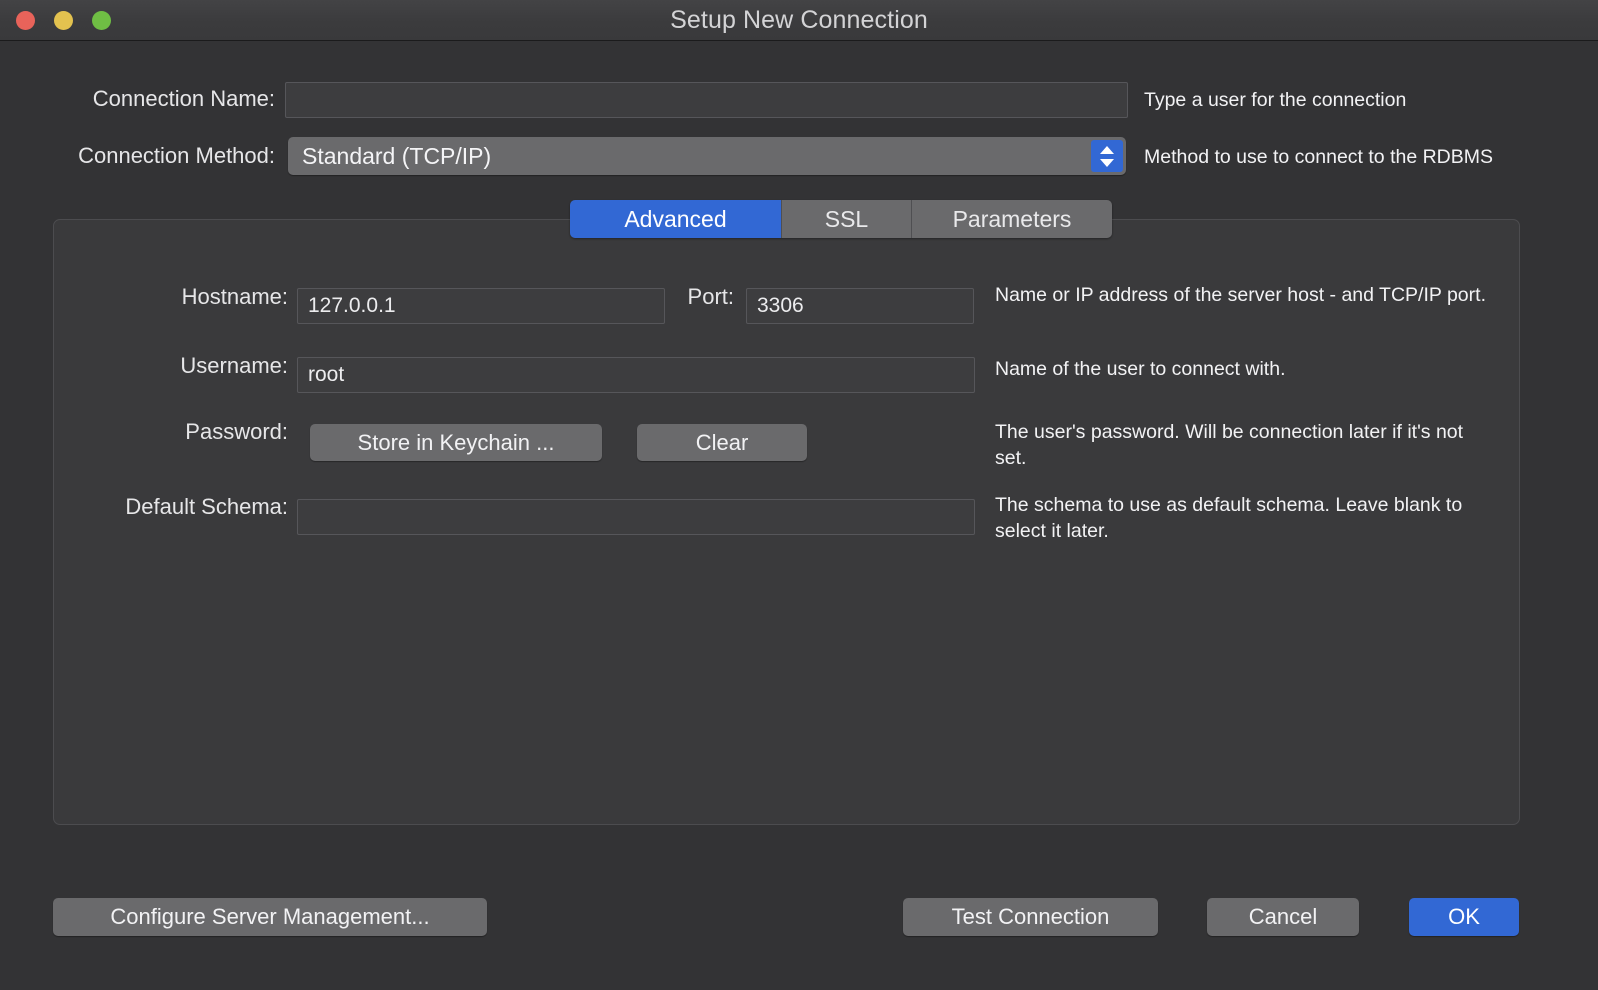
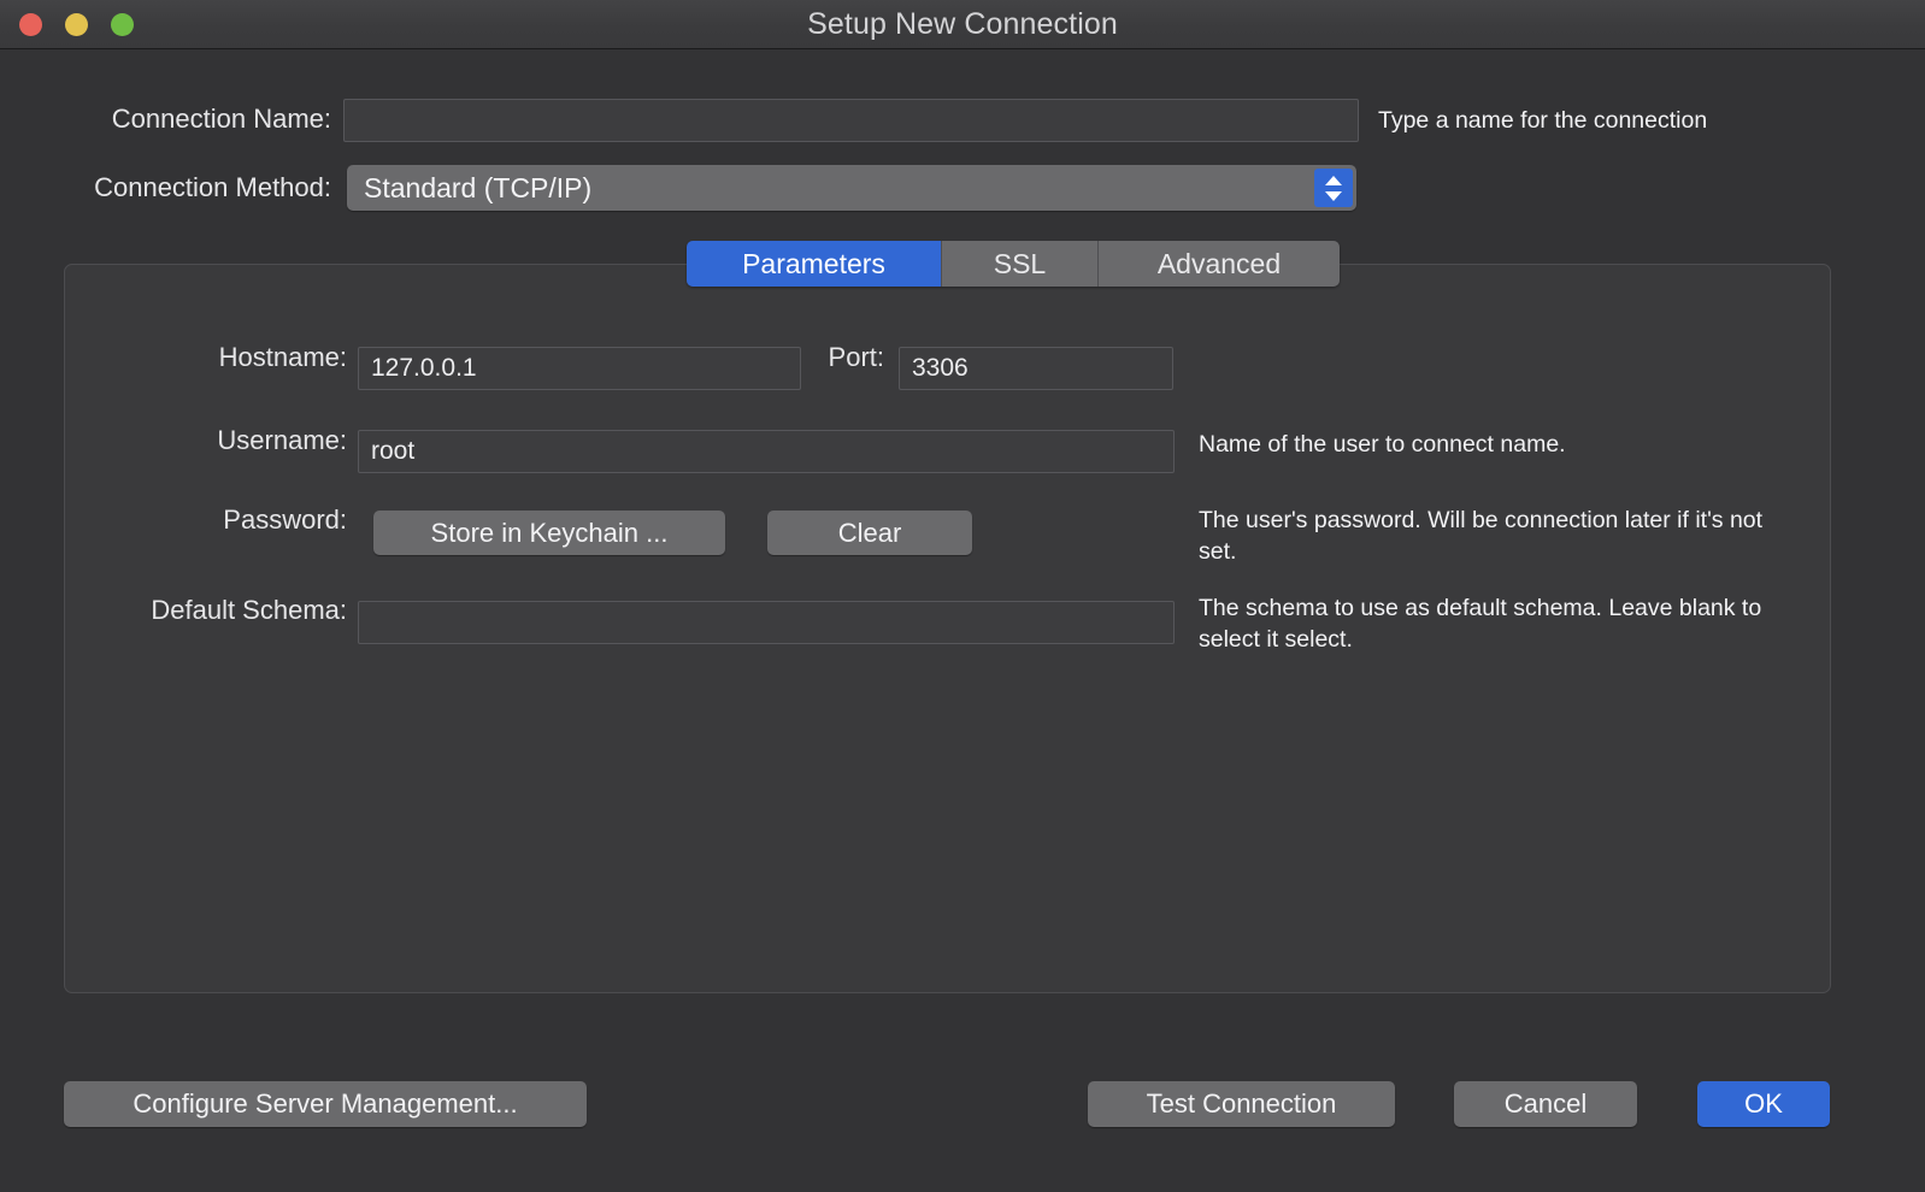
  Setup New Connection
  Connection Name:
- Type a user for the connection
+ Type a name for the connection
  Connection Method:
  Standard (TCP/IP)
- Method to use to connect to the RDBMS
- Advanced
+ Parameters
  SSL
- Parameters
+ Advanced
  Hostname:
  127.0.0.1
  Port:
  3306
- Name or IP address of the server host - and TCP/IP port.
  Username:
  root
- Name of the user to connect with.
+ Name of the user to connect name.
  Password:
  Store in Keychain ...
  Clear
  The user's password. Will be connection later if it's not set.
  Default Schema:
- The schema to use as default schema. Leave blank to select it later.
+ The schema to use as default schema. Leave blank to select it select.
  Configure Server Management...
  Test Connection
  Cancel
  OK
